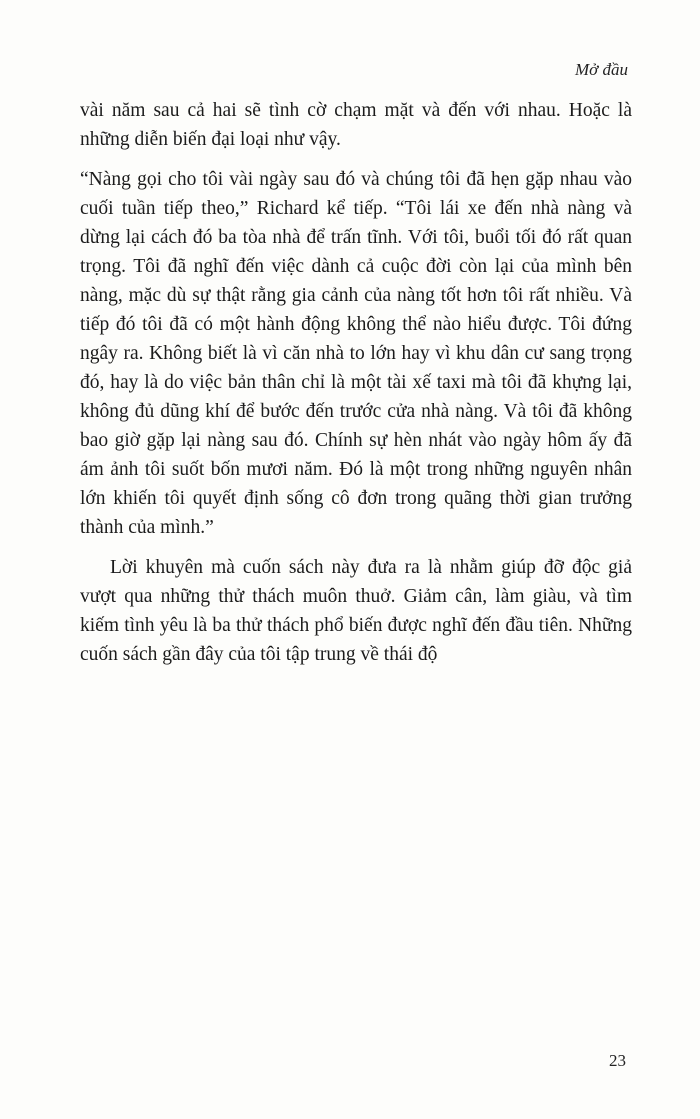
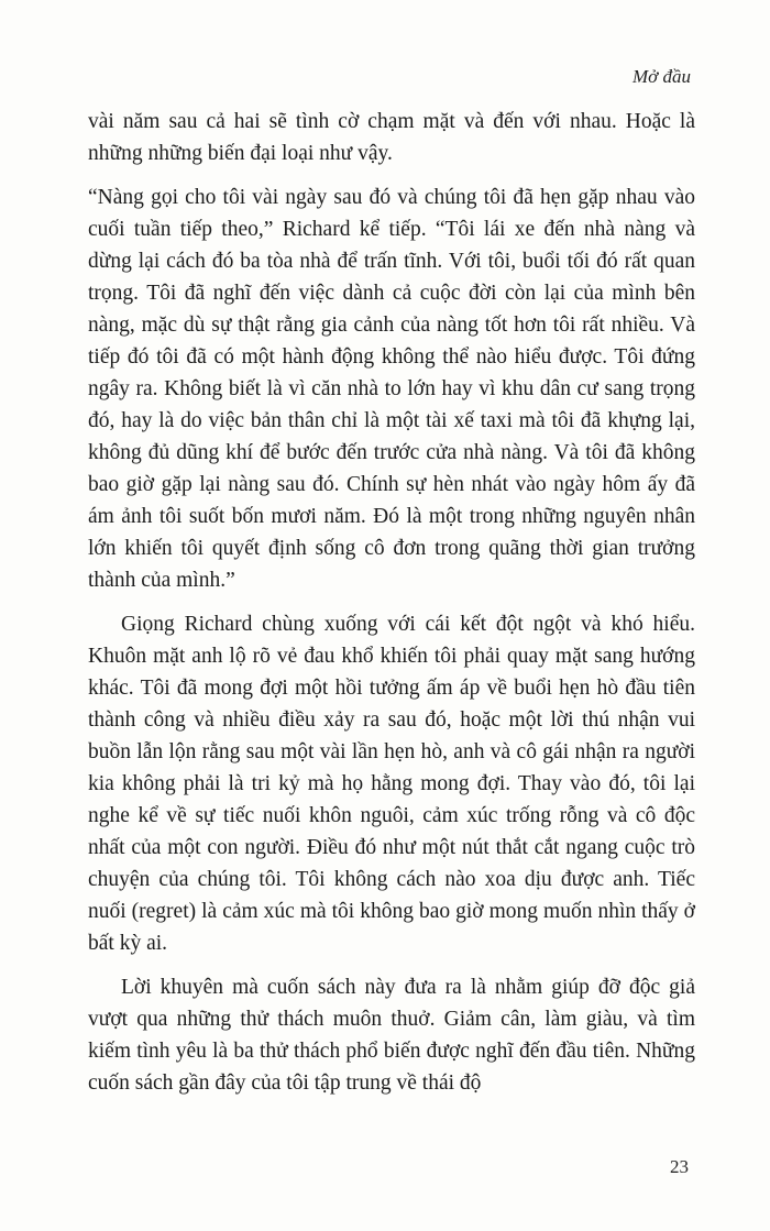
  Mở đầu
- vài năm sau cả hai sẽ tình cờ chạm mặt và đến với nhau. Hoặc là những diễn biến đại loại như vậy.
+ vài năm sau cả hai sẽ tình cờ chạm mặt và đến với nhau. Hoặc là những những biến đại loại như vậy.
  “Nàng gọi cho tôi vài ngày sau đó và chúng tôi đã hẹn gặp nhau vào cuối tuần tiếp theo,” Richard kể tiếp. “Tôi lái xe đến nhà nàng và dừng lại cách đó ba tòa nhà để trấn tĩnh. Với tôi, buổi tối đó rất quan trọng. Tôi đã nghĩ đến việc dành cả cuộc đời còn lại của mình bên nàng, mặc dù sự thật rằng gia cảnh của nàng tốt hơn tôi rất nhiều. Và tiếp đó tôi đã có một hành động không thể nào hiểu được. Tôi đứng ngây ra. Không biết là vì căn nhà to lớn hay vì khu dân cư sang trọng đó, hay là do việc bản thân chỉ là một tài xế taxi mà tôi đã khựng lại, không đủ dũng khí để bước đến trước cửa nhà nàng. Và tôi đã không bao giờ gặp lại nàng sau đó. Chính sự hèn nhát vào ngày hôm ấy đã ám ảnh tôi suốt bốn mươi năm. Đó là một trong những nguyên nhân lớn khiến tôi quyết định sống cô đơn trong quãng thời gian trưởng thành của mình.”
+ Giọng Richard chùng xuống với cái kết đột ngột và khó hiểu. Khuôn mặt anh lộ rõ vẻ đau khổ khiến tôi phải quay mặt sang hướng khác. Tôi đã mong đợi một hồi tưởng ấm áp về buổi hẹn hò đầu tiên thành công và nhiều điều xảy ra sau đó, hoặc một lời thú nhận vui buồn lẫn lộn rằng sau một vài lần hẹn hò, anh và cô gái nhận ra người kia không phải là tri kỷ mà họ hằng mong đợi. Thay vào đó, tôi lại nghe kể về sự tiếc nuối khôn nguôi, cảm xúc trống rỗng và cô độc nhất của một con người. Điều đó như một nút thắt cắt ngang cuộc trò chuyện của chúng tôi. Tôi không cách nào xoa dịu được anh. Tiếc nuối (regret) là cảm xúc mà tôi không bao giờ mong muốn nhìn thấy ở bất kỳ ai.
  Lời khuyên mà cuốn sách này đưa ra là nhằm giúp đỡ độc giả vượt qua những thử thách muôn thuở. Giảm cân, làm giàu, và tìm kiếm tình yêu là ba thử thách phổ biến được nghĩ đến đầu tiên. Những cuốn sách gần đây của tôi tập trung về thái độ
  23
